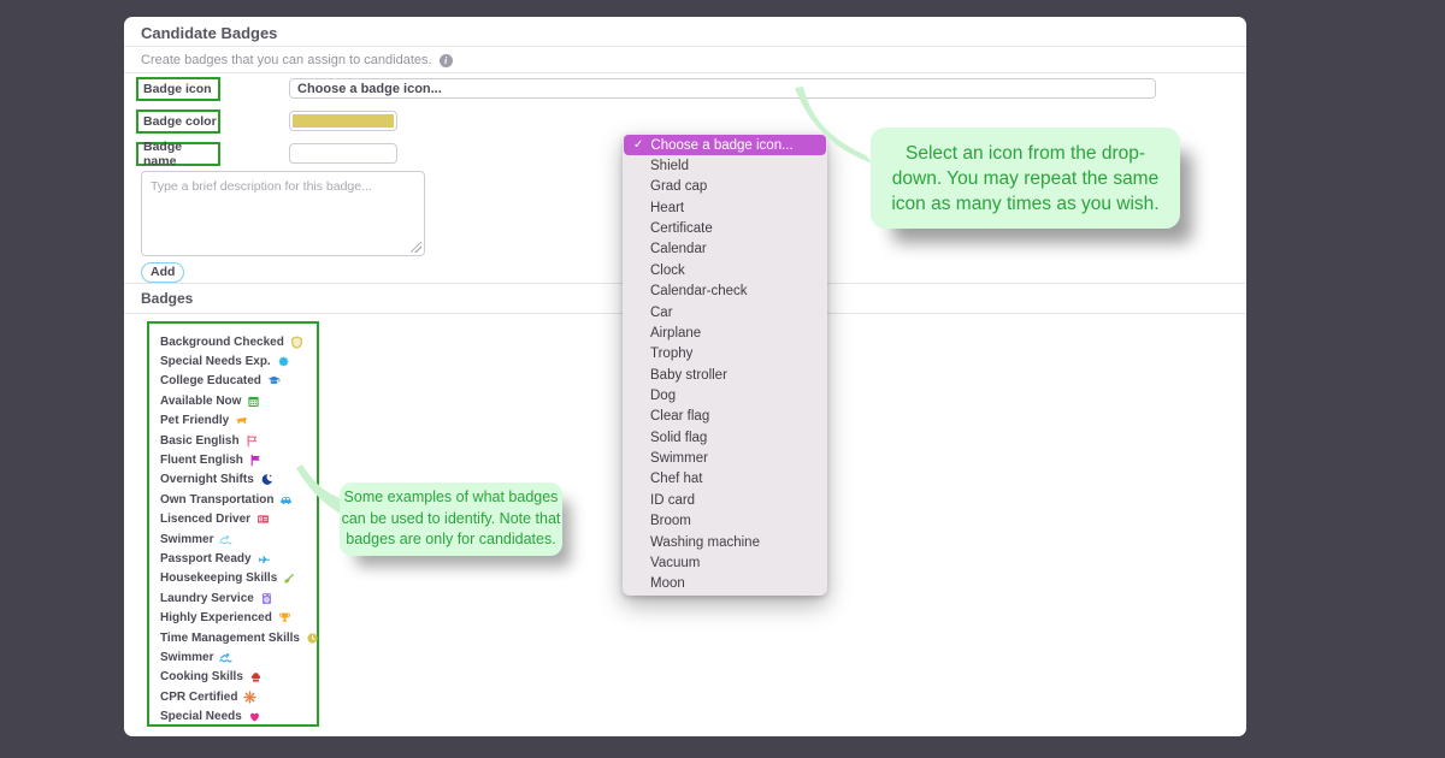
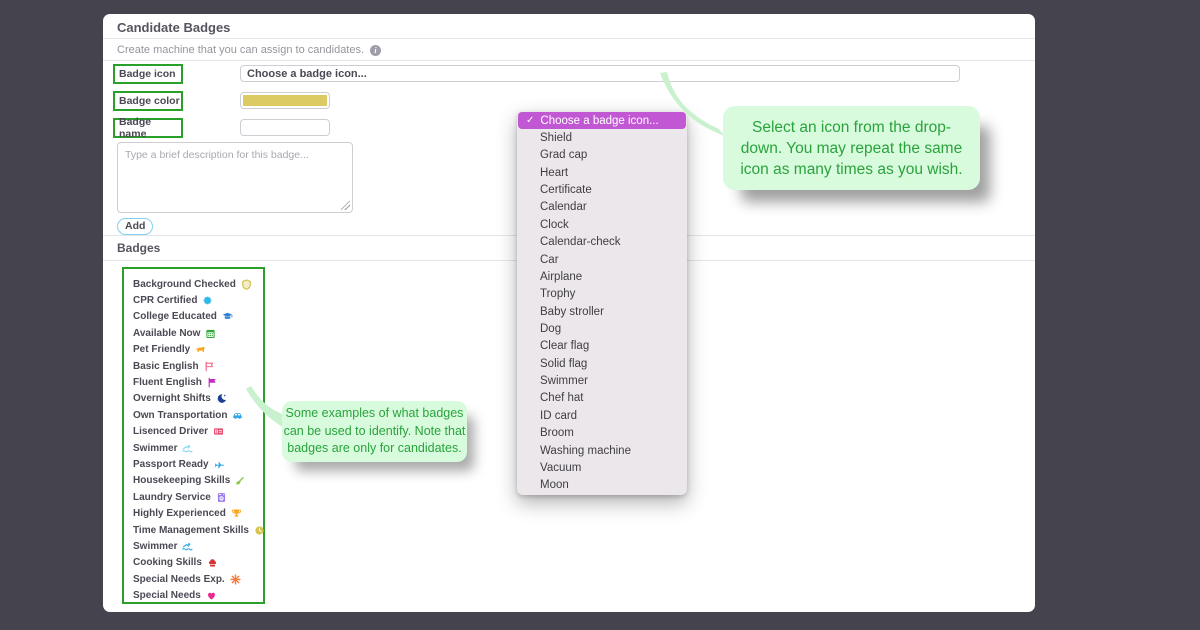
  Candidate Badges
- Create badges that you can assign to candidates.
+ Create machine that you can assign to candidates.
  i
  Badge icon
  Choose a badge icon...
  Badge color
  Badge name
  Type a brief description for this badge...
  Add
  Badges
  Background Checked
- Special Needs Exp.
+ CPR Certified
  College Educated
  Available Now
  Pet Friendly
  Basic English
  Fluent English
  Overnight Shifts
  Own Transportation
  Lisenced Driver
  Swimmer
  Passport Ready
  Housekeeping Skills
  Laundry Service
  Highly Experienced
  Time Management Skills
  Swimmer
  Cooking Skills
- CPR Certified
+ Special Needs Exp.
  Special Needs
  ✓
  Choose a badge icon...
  Shield
  Grad cap
  Heart
  Certificate
  Calendar
  Clock
  Calendar-check
  Car
  Airplane
  Trophy
  Baby stroller
  Dog
  Clear flag
  Solid flag
  Swimmer
  Chef hat
  ID card
  Broom
  Washing machine
  Vacuum
  Moon
  Select an icon from the drop-
  down. You may repeat the same
  icon as many times as you wish.
  Some examples of what badges
  can be used to identify. Note that
  badges are only for candidates.
